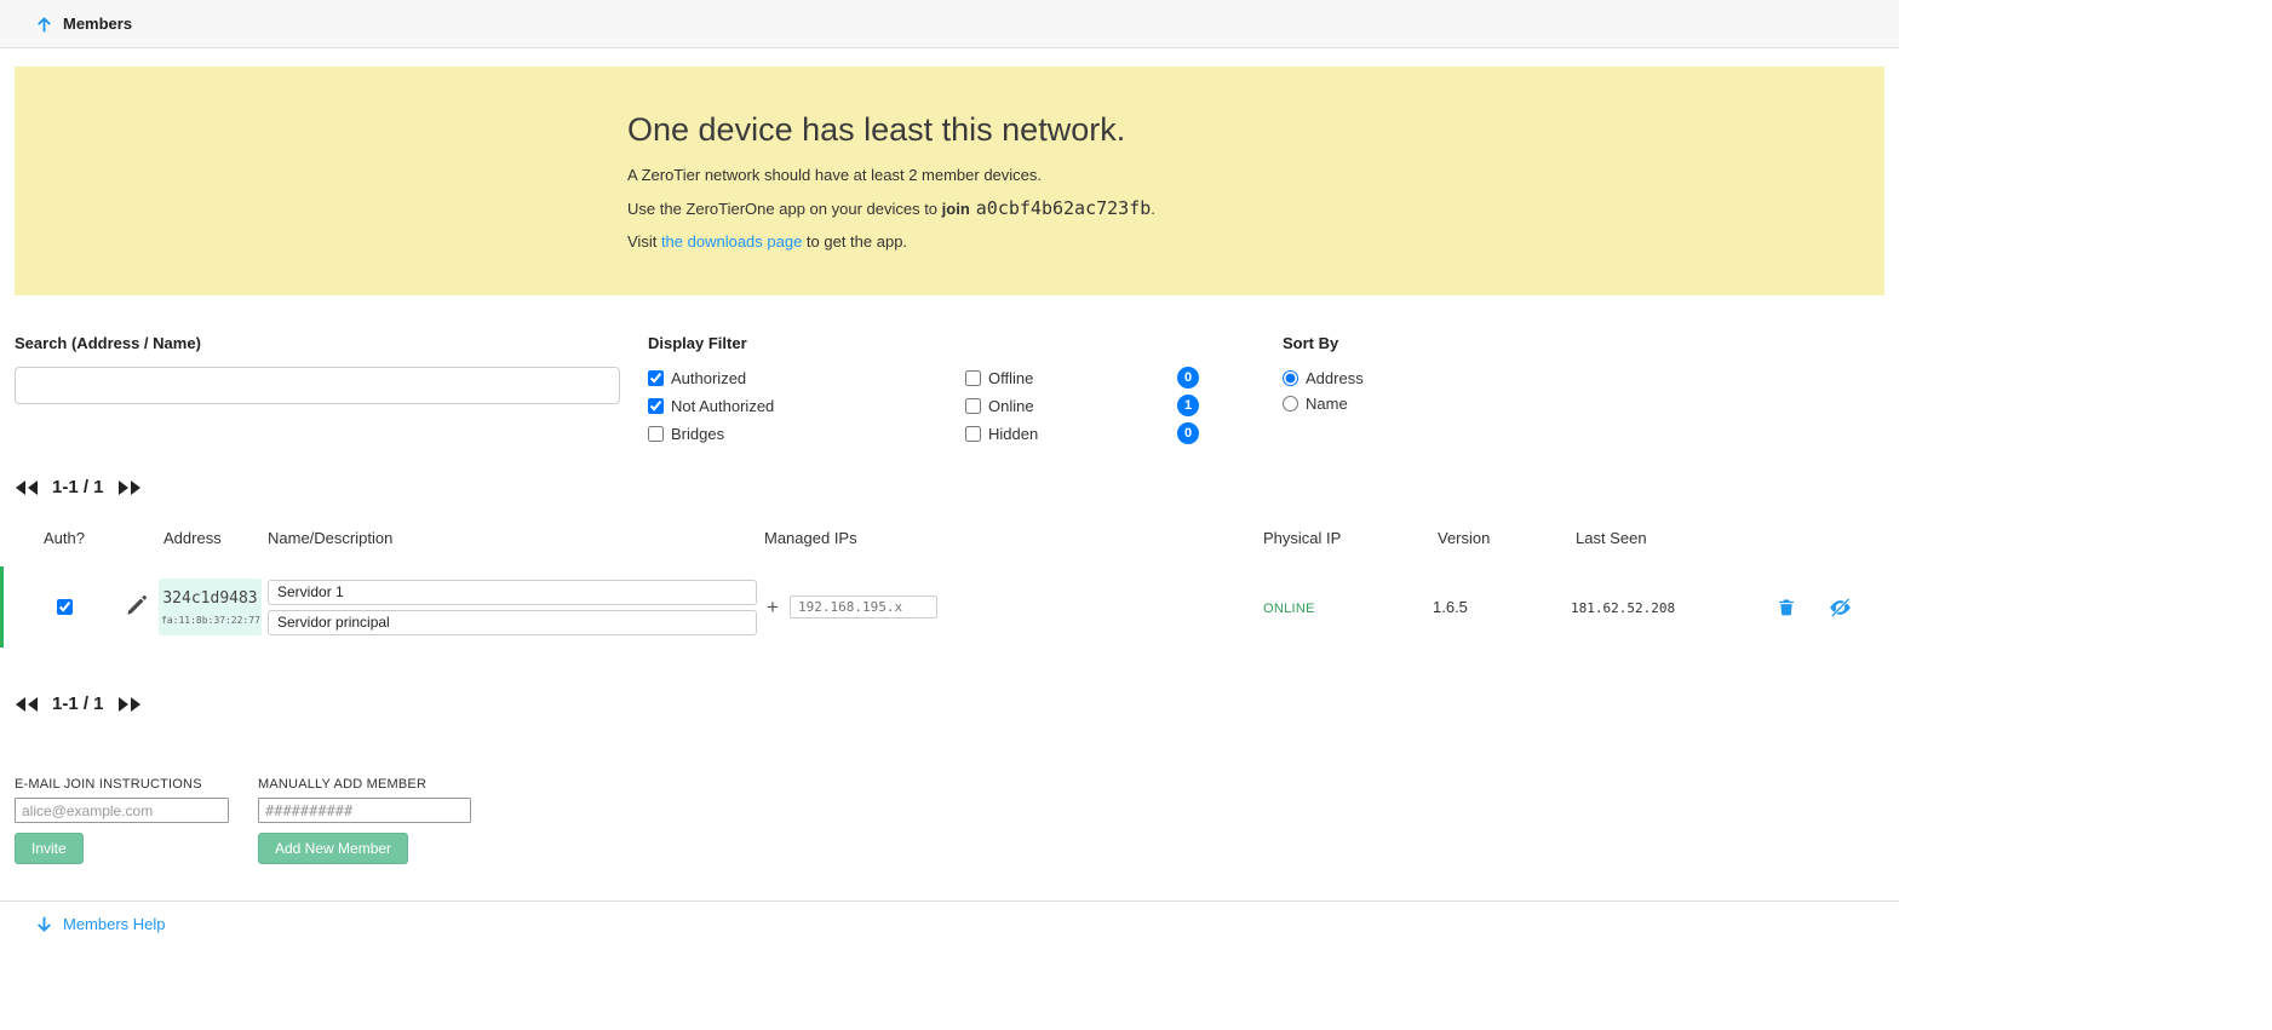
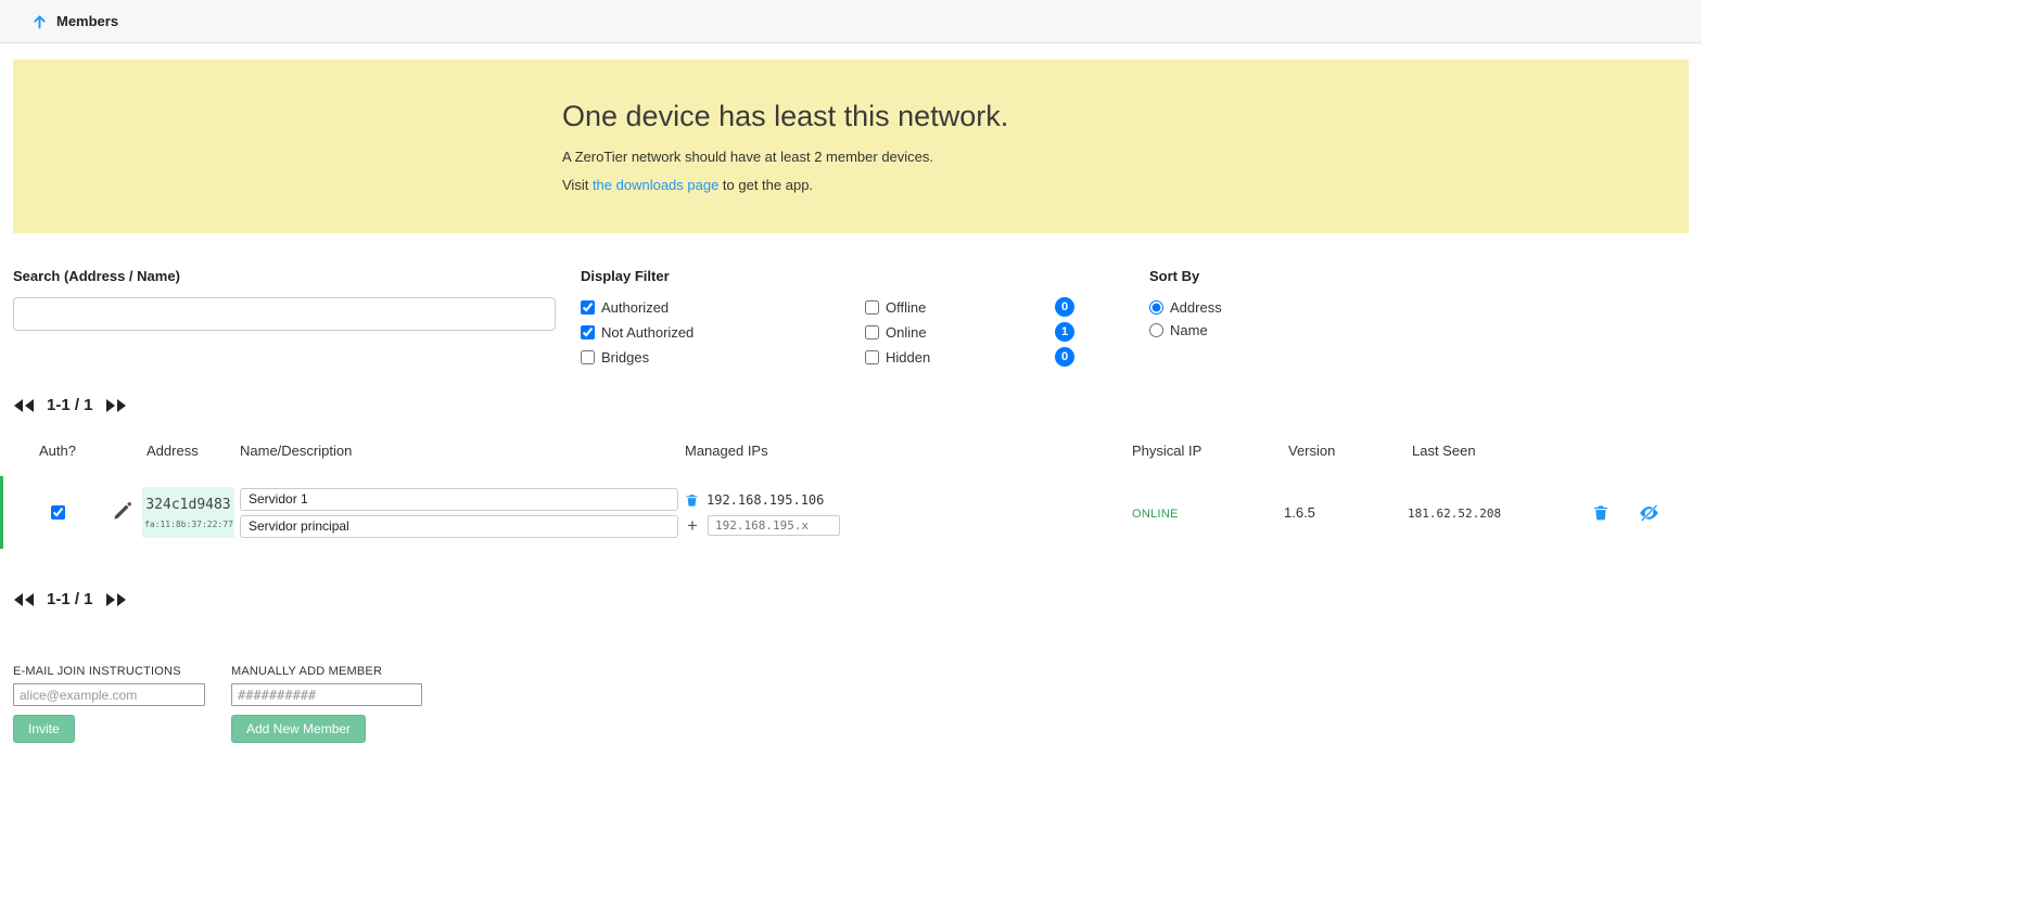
  Members
  One device has least this network.
  A ZeroTier network should have at least 2 member devices.
- Use the ZeroTierOne app on your devices to join a0cbf4b62ac723fb.
  Visit the downloads page to get the app.
  Search (Address / Name)
  Display Filter
  Authorized
  Not Authorized
  Bridges
  Offline
  0
  Online
  1
  Hidden
  0
  Sort By
  Address
  Name
  1-1 / 1
  Auth?
  Address
  Name/Description
  Managed IPs
  Physical IP
  Version
  Last Seen
  324c1d9483
  fa:11:8b:37:22:77
  Servidor 1
  Servidor principal
+ 192.168.195.106
  +
  192.168.195.x
  ONLINE
  1.6.5
  181.62.52.208
  1-1 / 1
  E-MAIL JOIN INSTRUCTIONS
  alice@example.com
  Invite
  MANUALLY ADD MEMBER
  ##########
  Add New Member
- Members Help
